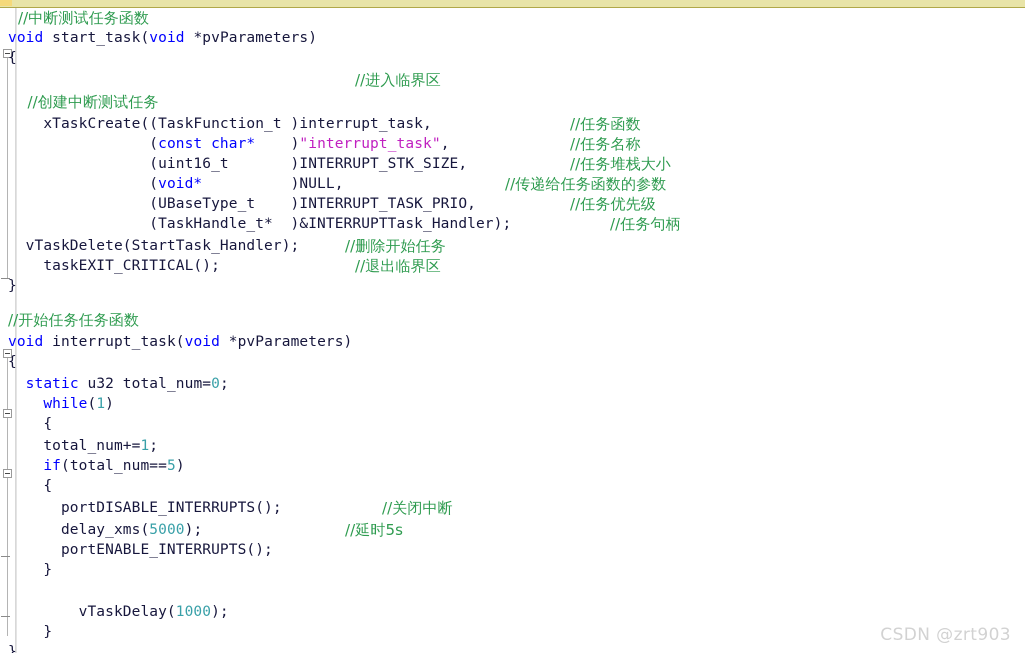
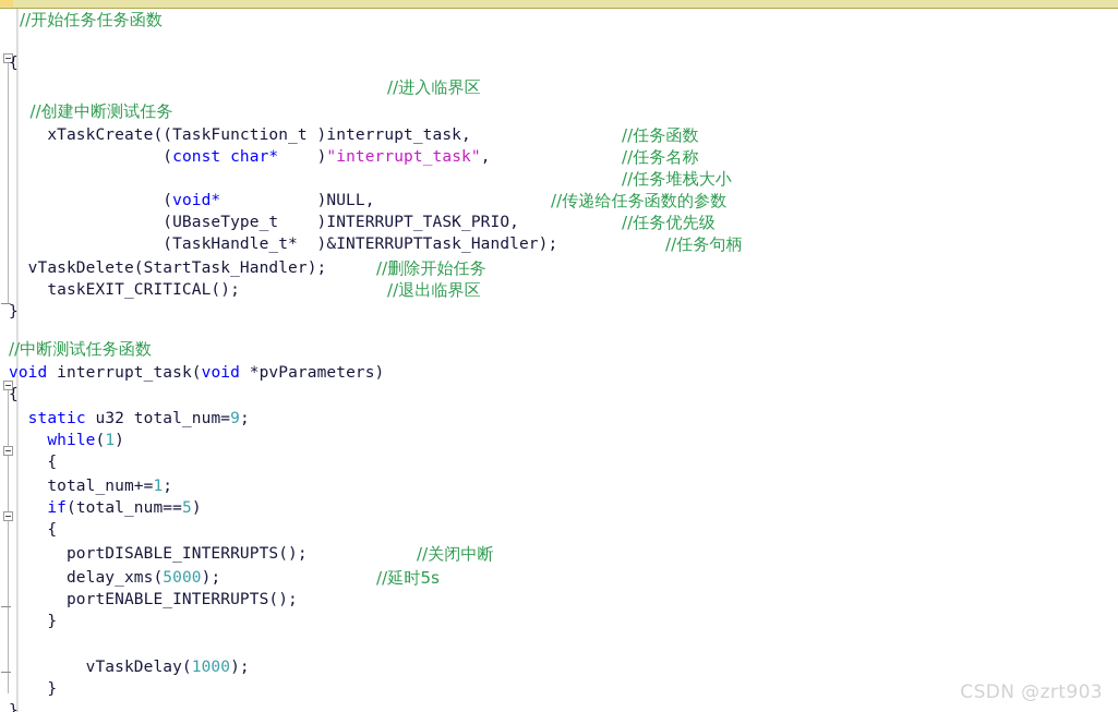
- //中断测试任务函数
+ //开始任务任务函数
- void start_task(void *pvParameters)
  {
  //进入临界区
  //创建中断测试任务
  xTaskCreate((TaskFunction_t )interrupt_task,
  //任务函数
  (const char* )"interrupt_task",
  //任务名称
- (uint16_t )INTERRUPT_STK_SIZE,
  //任务堆栈大小
  (void* )NULL,
  //传递给任务函数的参数
  (UBaseType_t )INTERRUPT_TASK_PRIO,
  //任务优先级
  (TaskHandle_t* )&INTERRUPTTask_Handler);
  //任务句柄
  vTaskDelete(StartTask_Handler);
  //删除开始任务
  taskEXIT_CRITICAL();
  //退出临界区
  }
- //开始任务任务函数
+ //中断测试任务函数
  void interrupt_task(void *pvParameters)
  {
- static u32 total_num=0;
+ static u32 total_num=9;
  while(1)
  {
  total_num+=1;
  if(total_num==5)
  {
  portDISABLE_INTERRUPTS();
  //关闭中断
  delay_xms(5000);
  //延时5s
  portENABLE_INTERRUPTS();
  }
  vTaskDelay(1000);
  }
  }
  CSDN @zrt903
